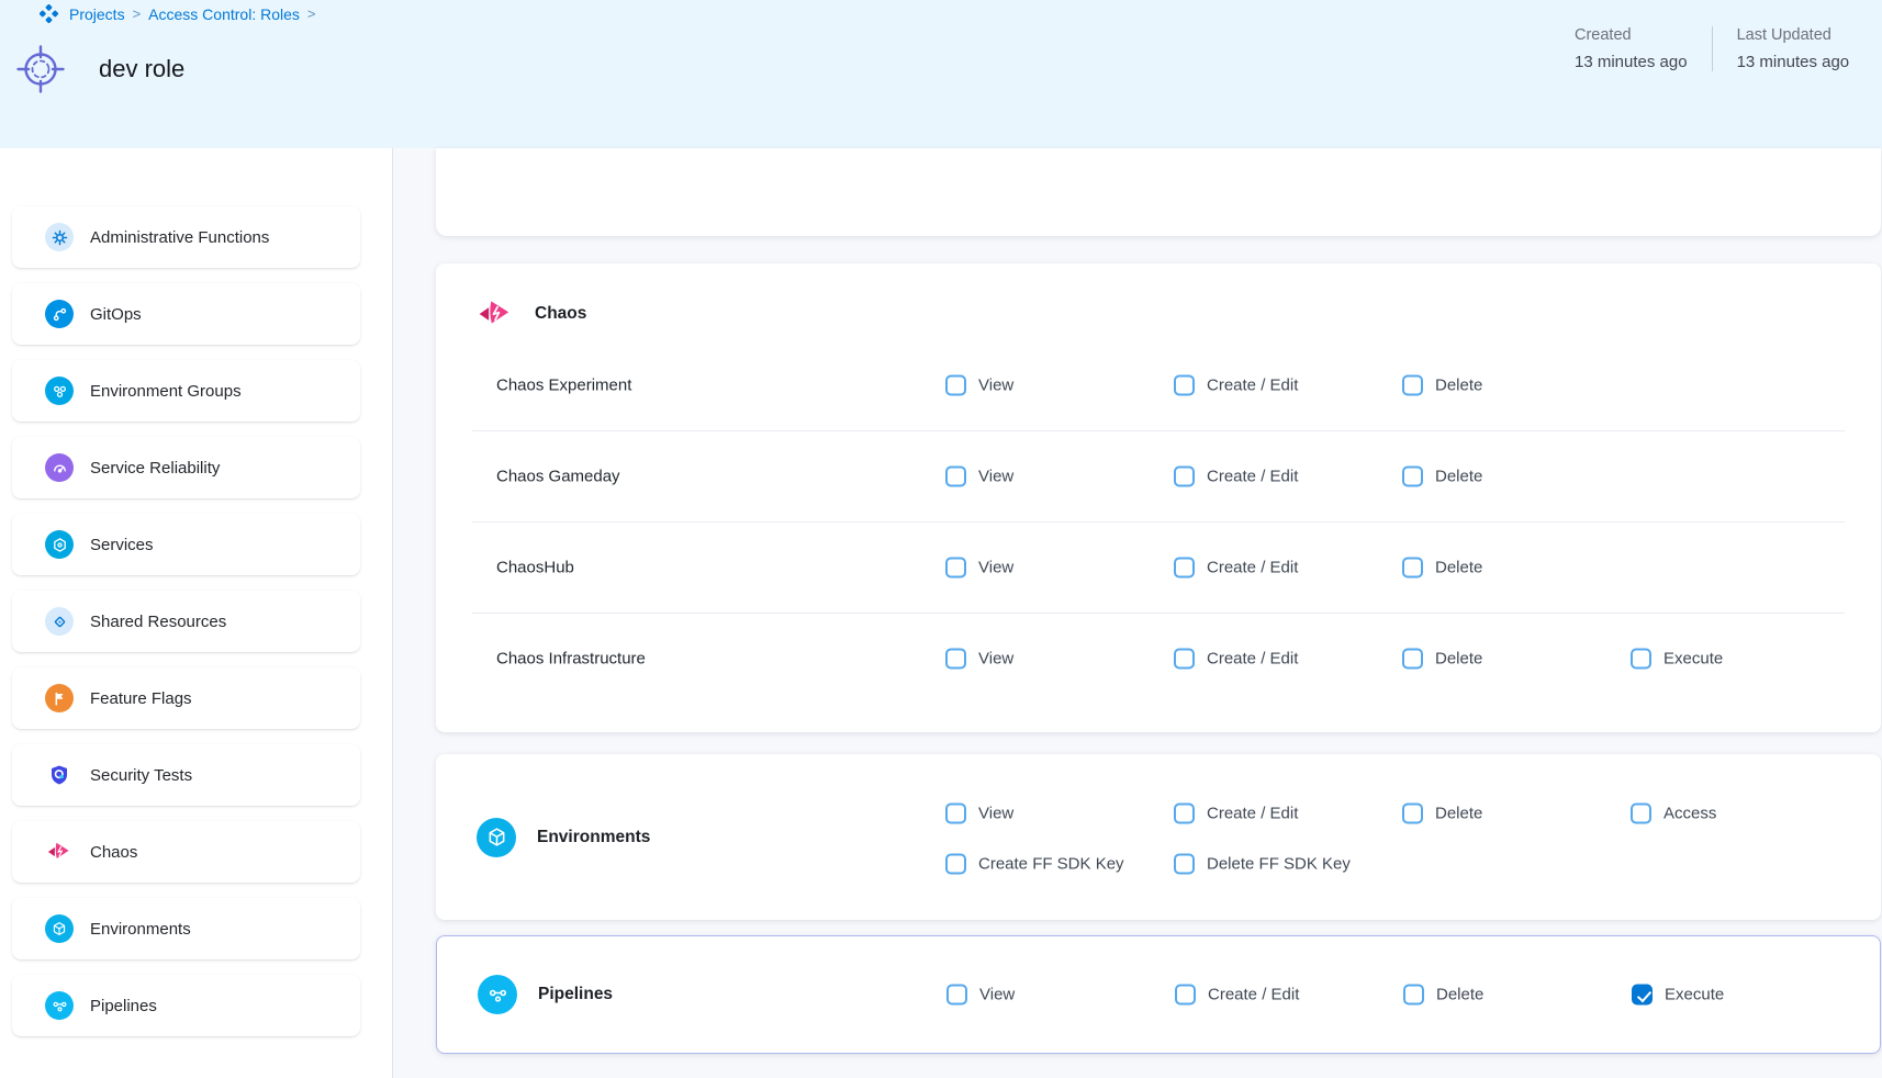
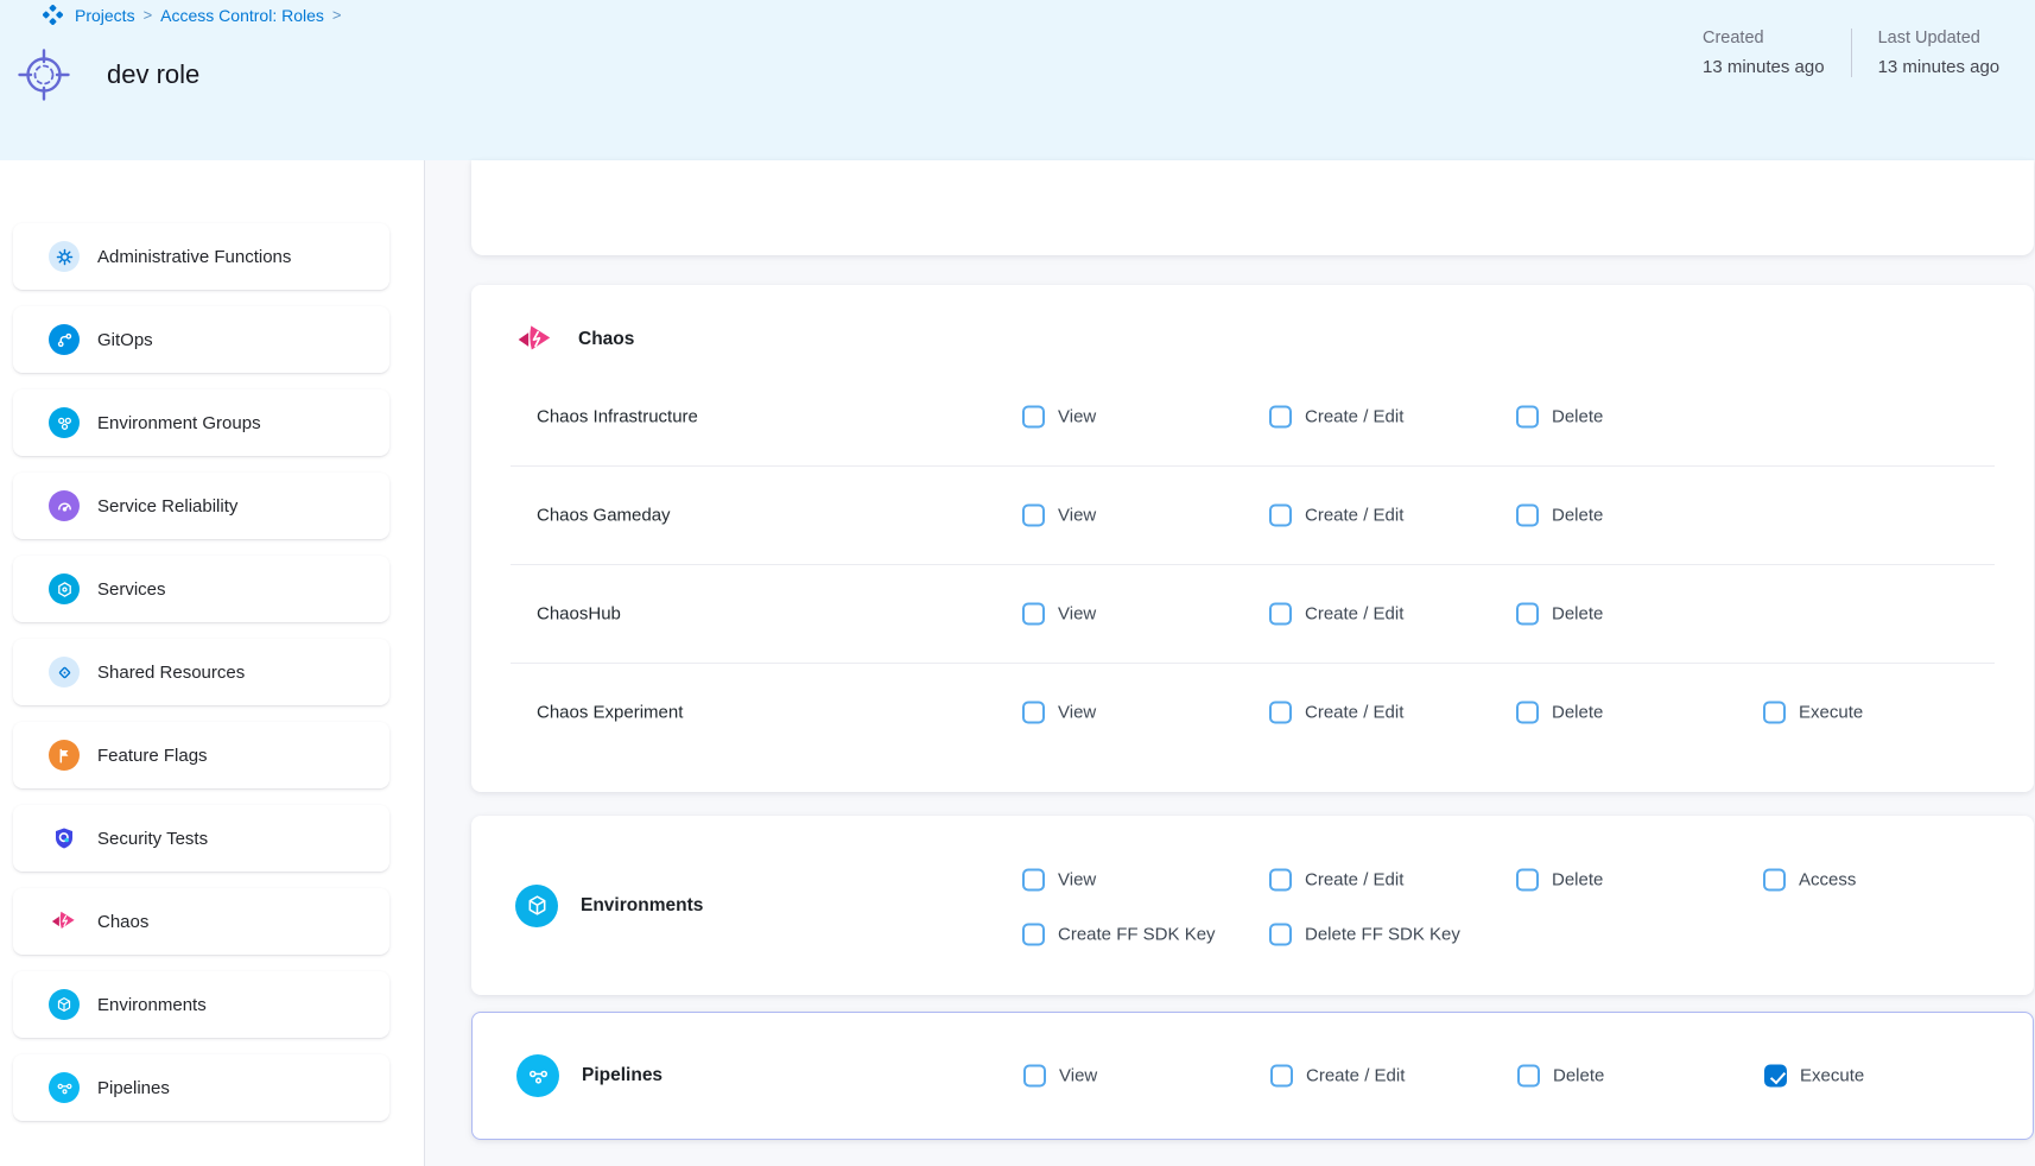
  Projects
  >
  Access Control: Roles
  >
  dev role
  Created
  13 minutes ago
  Last Updated
  13 minutes ago
  Administrative Functions
  GitOps
  Environment Groups
  Service Reliability
  Services
  Shared Resources
  Feature Flags
  Security Tests
  Chaos
  Environments
  Pipelines
  Chaos
- Chaos Experiment
+ Chaos Infrastructure
  View
  Create / Edit
  Delete
  Chaos Gameday
  View
  Create / Edit
  Delete
  ChaosHub
  View
  Create / Edit
  Delete
- Chaos Infrastructure
+ Chaos Experiment
  View
  Create / Edit
  Delete
  Execute
  Environments
  View
  Create / Edit
  Delete
  Access
  Create FF SDK Key
  Delete FF SDK Key
  Pipelines
  View
  Create / Edit
  Delete
  Execute
